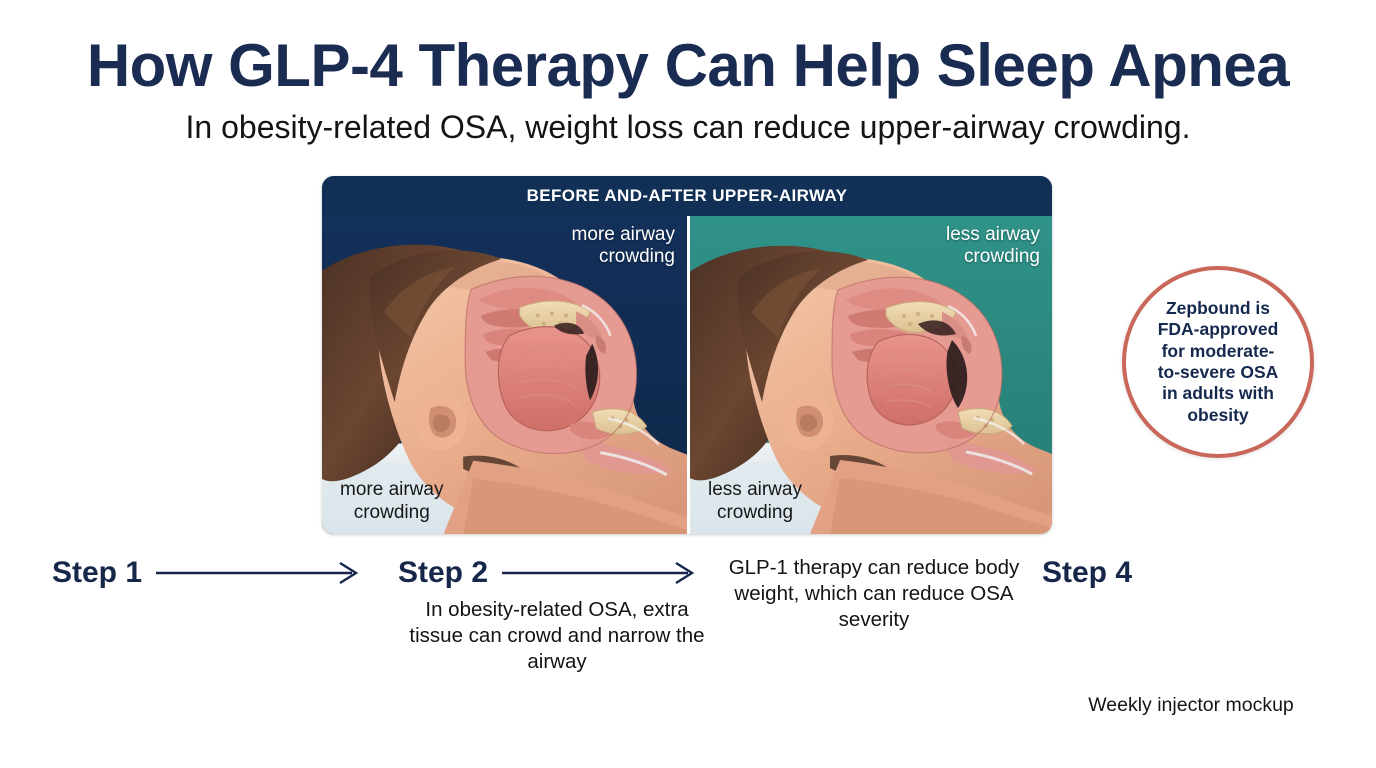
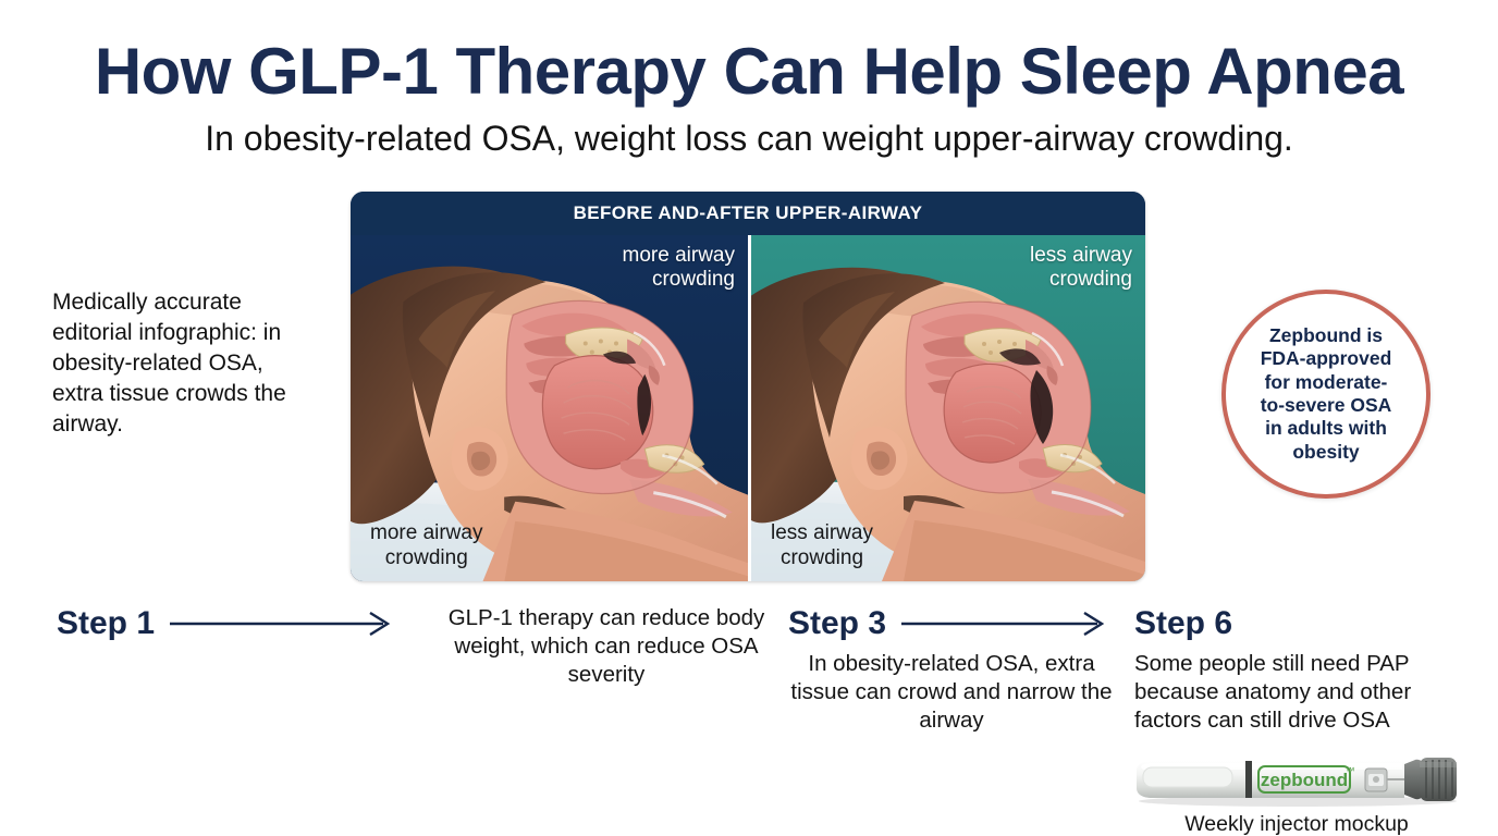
- How GLP-4 Therapy Can Help Sleep Apnea
+ How GLP-1 Therapy Can Help Sleep Apnea
- In obesity-related OSA, weight loss can reduce upper-airway crowding.
+ In obesity-related OSA, weight loss can weight upper-airway crowding.
+ Medically accurate editorial infographic: in obesity-related OSA, extra tissue crowds the airway.
  BEFORE AND-AFTER UPPER-AIRWAY
  more airway
  crowding
  more airway
  crowding
  less airway
  crowding
  less airway
  crowding
  Zepbound is
  FDA-approved
  for moderate-
  to-severe OSA
  in adults with
  obesity
  Step 1
- Step 2
- In obesity-related OSA, extra tissue can crowd and narrow the airway
+ GLP-1 therapy can reduce body weight, which can reduce OSA severity
+ Step 3
- GLP-1 therapy can reduce body weight, which can reduce OSA severity
+ In obesity-related OSA, extra tissue can crowd and narrow the airway
- Step 4
+ Step 6
+ Some people still need PAP because anatomy and other factors can still drive OSA
+ zepbound
+ ™
  Weekly injector mockup
